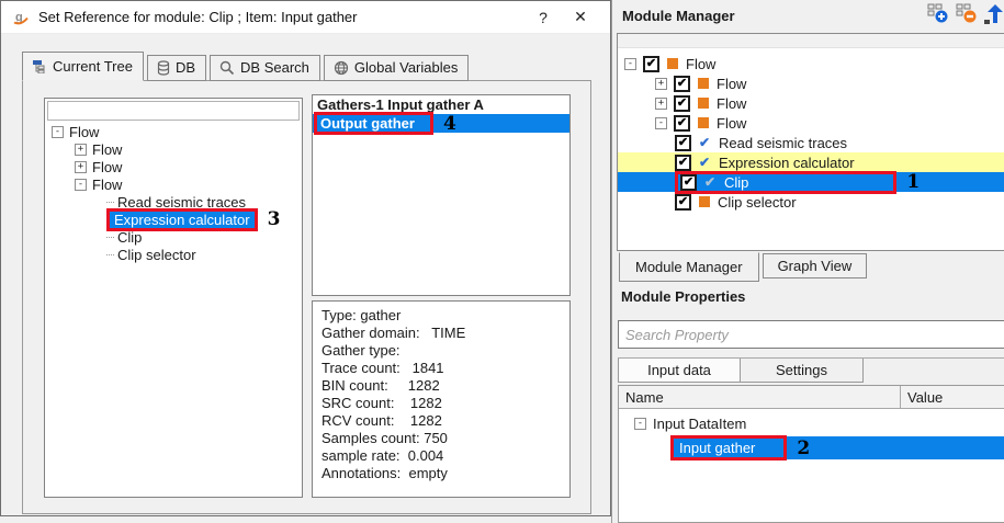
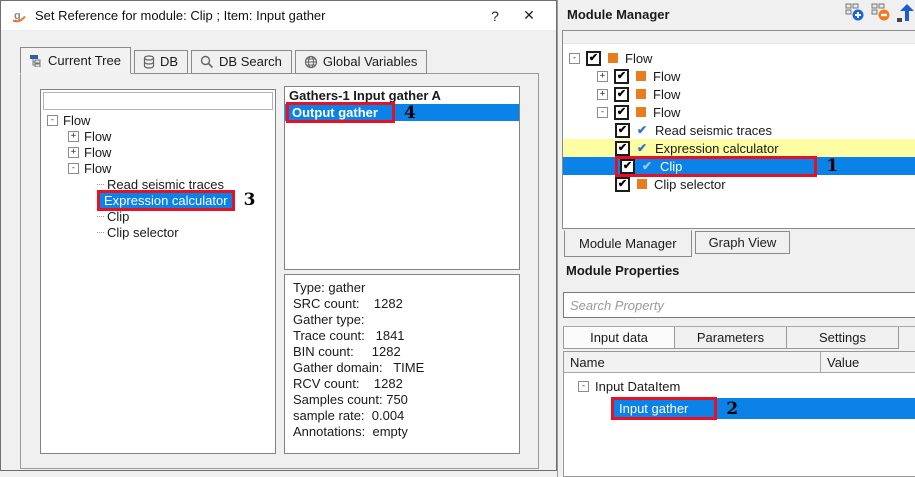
  g
  Set Reference for module: Clip ; Item: Input gather
  ?
  ✕
  Current Tree
  DB
  DB Search
  Global Variables
  -
  Flow
  +
  Flow
  +
  Flow
  -
  Flow
  Read seismic traces
  Expression calculator
  3
  Clip
  Clip selector
  Gathers-1 Input gather A
  Output gather
  4
  Type: gather
- Gather domain: TIME
+ SRC count: 1282
  Gather type:
  Trace count: 1841
  BIN count: 1282
- SRC count: 1282
+ Gather domain: TIME
  RCV count: 1282
  Samples count: 750
  sample rate: 0.004
  Annotations: empty
  Module Manager
  -
  ✔
  Flow
  +
  ✔
  Flow
  +
  ✔
  Flow
  -
  ✔
  Flow
  ✔
  ✔
  Read seismic traces
  ✔
  ✔
  Expression calculator
  ✔
  ✔
  Clip
  1
  ✔
  Clip selector
  Module Manager
  Graph View
  Module Properties
  Search Property
  Input data
+ Parameters
  Settings
  Name
  Value
  -
  Input DataItem
  Input gather
  2
